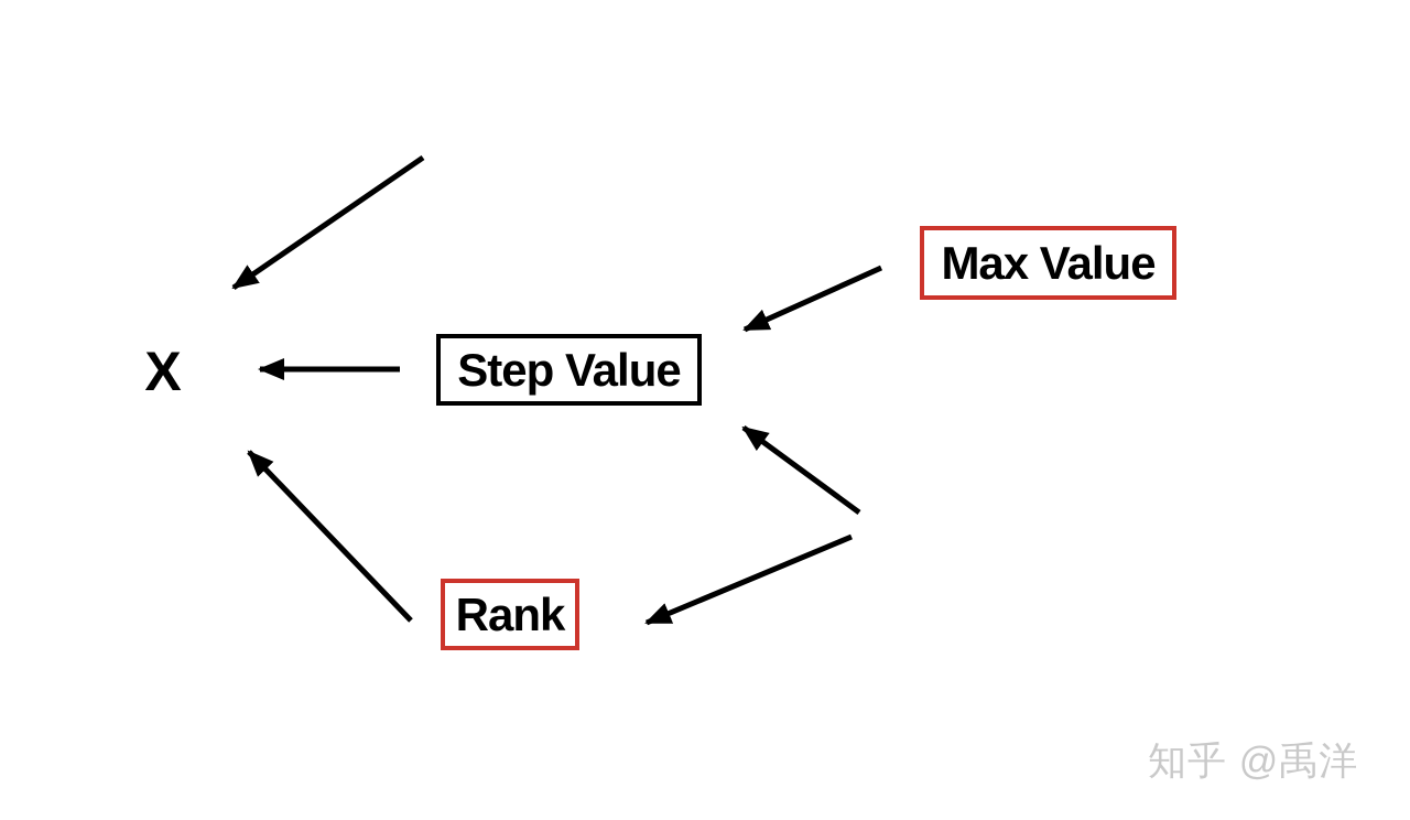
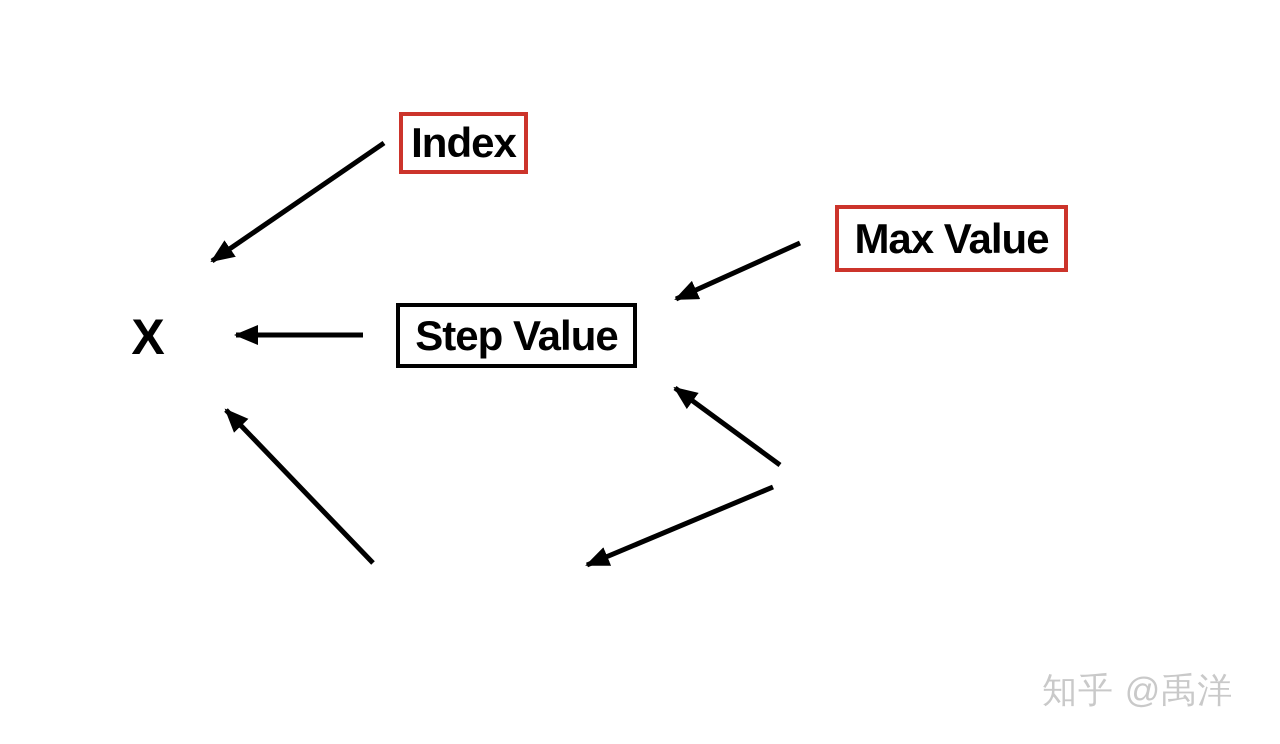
  X
  知乎 @禹洋
+ Index
  Max Value
  Step Value
- Rank
